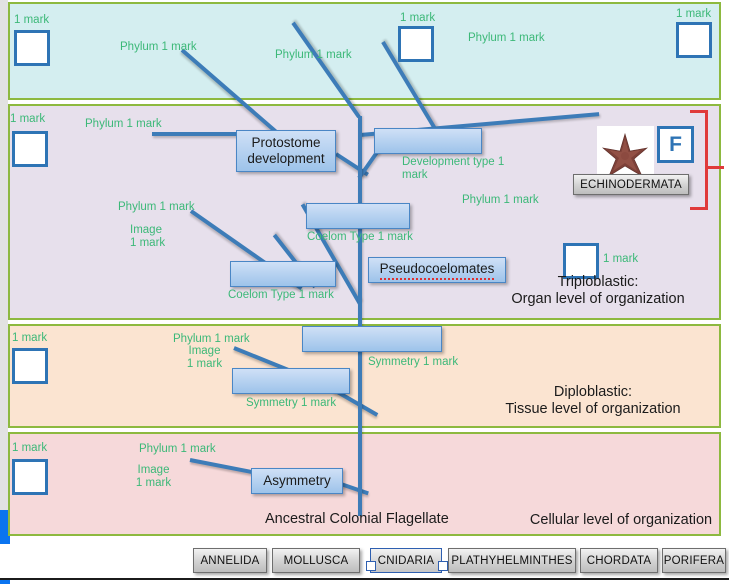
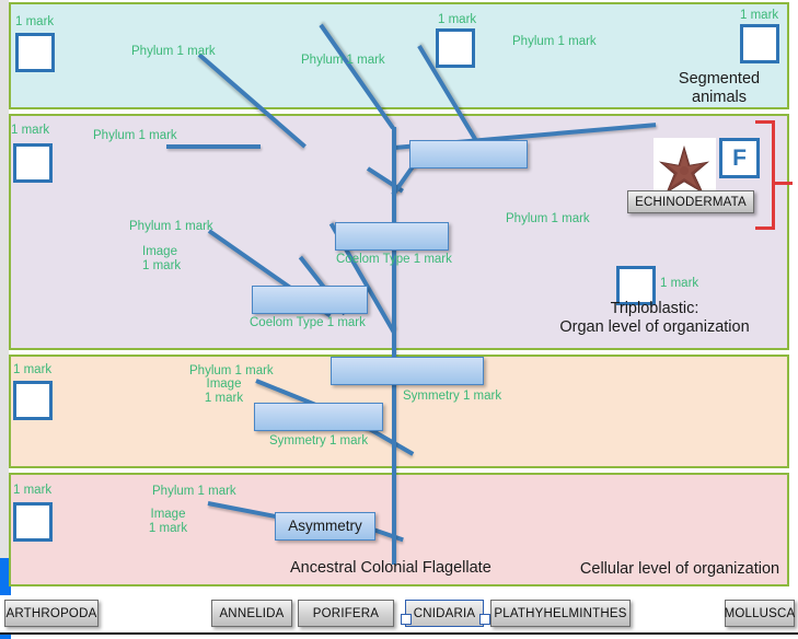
  1 mark
  Phylum 1 mark
  Phylum 1 mark
  1 mark
  Phylum 1 mark
  1 mark
+ Segmented
+ animals
  1 mark
  Phylum 1 mark
- Protostome
- development
- Development type 1
- mark
  ECHINODERMATA
  F
  Phylum 1 mark
  Image
  1 mark
  Coelom Type 1 mark
  Phylum 1 mark
  Coelom Type 1 mark
- Pseudocoelomates
  1 mark
  Triploblastic:
  Organ level of organization
  1 mark
  Phylum 1 mark
  Image
  1 mark
  Symmetry 1 mark
  Symmetry 1 mark
- Diploblastic:
- Tissue level of organization
  1 mark
  Phylum 1 mark
  Image
  1 mark
  Asymmetry
  Ancestral Colonial Flagellate
  Cellular level of organization
+ ARTHROPODA
  ANNELIDA
- MOLLUSCA
+ PORIFERA
  CNIDARIA
  PLATHYHELMINTHES
- CHORDATA
- PORIFERA
+ MOLLUSCA
